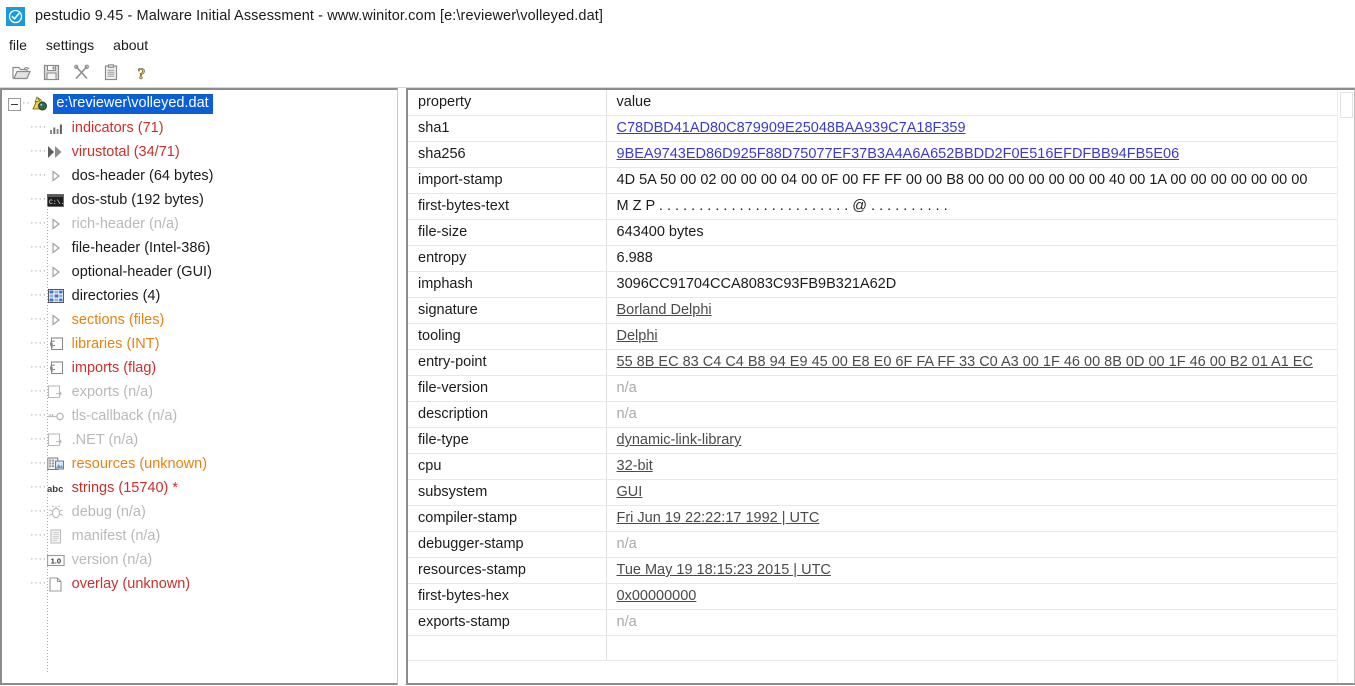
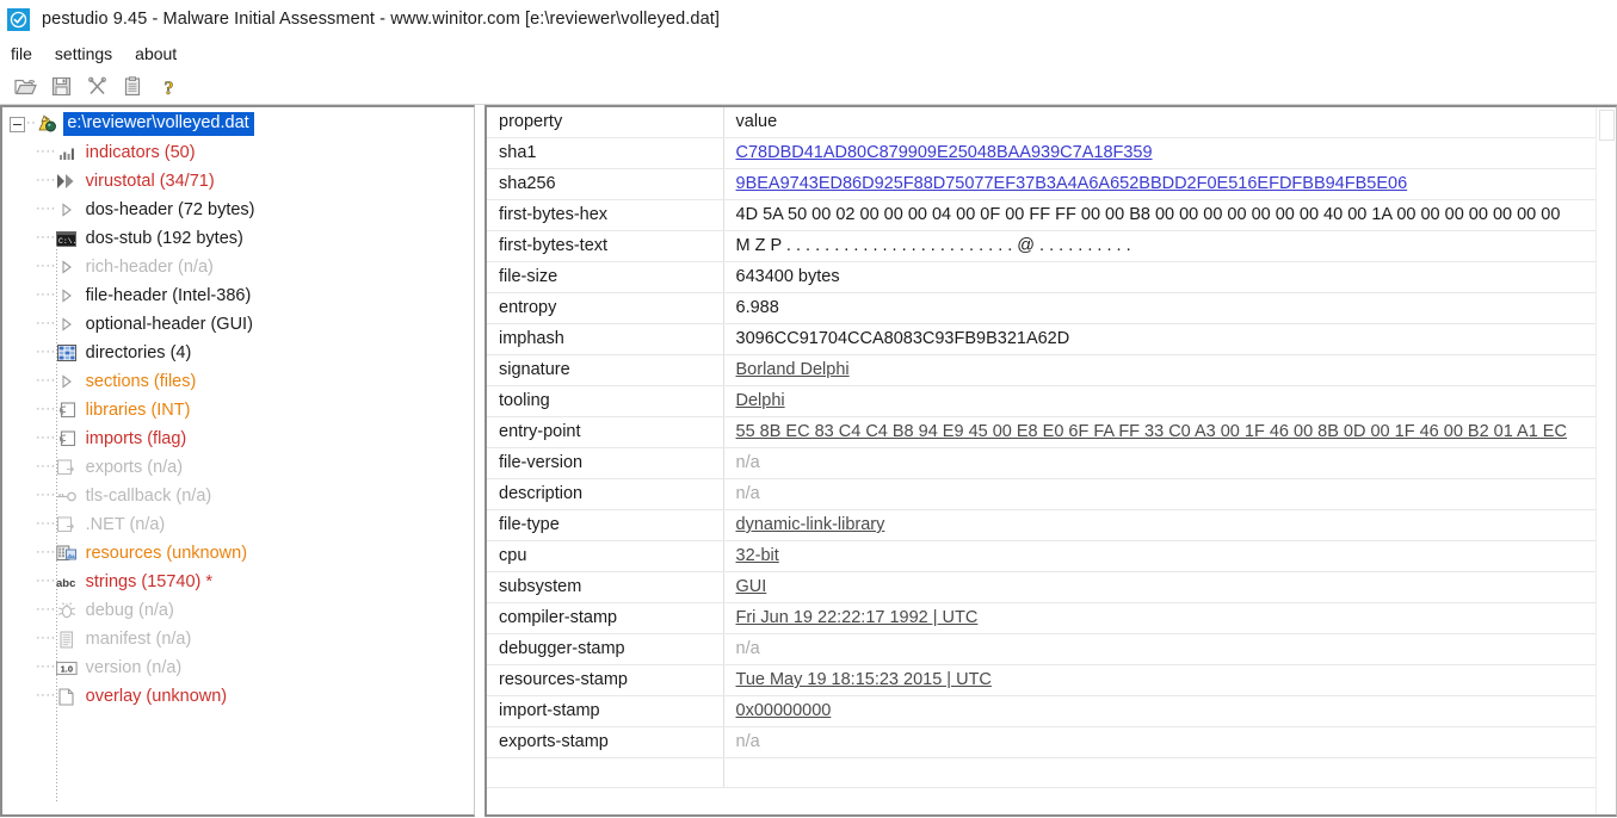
  pestudio 9.45 - Malware Initial Assessment - www.winitor.com [e:\reviewer\volleyed.dat]
  file
  settings
  about
  ?
  ··
  e:\reviewer\volleyed.dat
  ····
- indicators (71)
+ indicators (50)
  ····
  virustotal (34/71)
  ····
- dos-header (64 bytes)
+ dos-header (72 bytes)
  ····
  dos-stub (192 bytes)
  ····
  rich-header (n/a)
  ····
  file-header (Intel-386)
  ····
  optional-header (GUI)
  ····
  directories (4)
  ····
  sections (files)
  ····
  libraries (INT)
  ····
  imports (flag)
  ····
  exports (n/a)
  ····
  tls-callback (n/a)
  ····
  .NET (n/a)
  ····
  resources (unknown)
  ····
  abc
  strings (15740) *
  ····
  debug (n/a)
  ····
  manifest (n/a)
  ····
  1.0
  version (n/a)
  ····
  overlay (unknown)
  property	value
  sha1	C78DBD41AD80C879909E25048BAA939C7A18F359
  sha256	9BEA9743ED86D925F88D75077EF37B3A4A6A652BBDD2F0E516EFDFBB94FB5E06
- import-stamp	4D 5A 50 00 02 00 00 00 04 00 0F 00 FF FF 00 00 B8 00 00 00 00 00 00 00 40 00 1A 00 00 00 00 00 00 00
+ first-bytes-hex	4D 5A 50 00 02 00 00 00 04 00 0F 00 FF FF 00 00 B8 00 00 00 00 00 00 00 40 00 1A 00 00 00 00 00 00 00
  first-bytes-text	M Z P . . . . . . . . . . . . . . . . . . . . . . . . @ . . . . . . . . . .
  file-size	643400 bytes
  entropy	6.988
  imphash	3096CC91704CCA8083C93FB9B321A62D
  signature	Borland Delphi
  tooling	Delphi
  entry-point	55 8B EC 83 C4 C4 B8 94 E9 45 00 E8 E0 6F FA FF 33 C0 A3 00 1F 46 00 8B 0D 00 1F 46 00 B2 01 A1 EC
  file-version	n/a
  description	n/a
  file-type	dynamic-link-library
  cpu	32-bit
  subsystem	GUI
  compiler-stamp	Fri Jun 19 22:22:17 1992 | UTC
  debugger-stamp	n/a
  resources-stamp	Tue May 19 18:15:23 2015 | UTC
- first-bytes-hex	0x00000000
+ import-stamp	0x00000000
  exports-stamp	n/a
